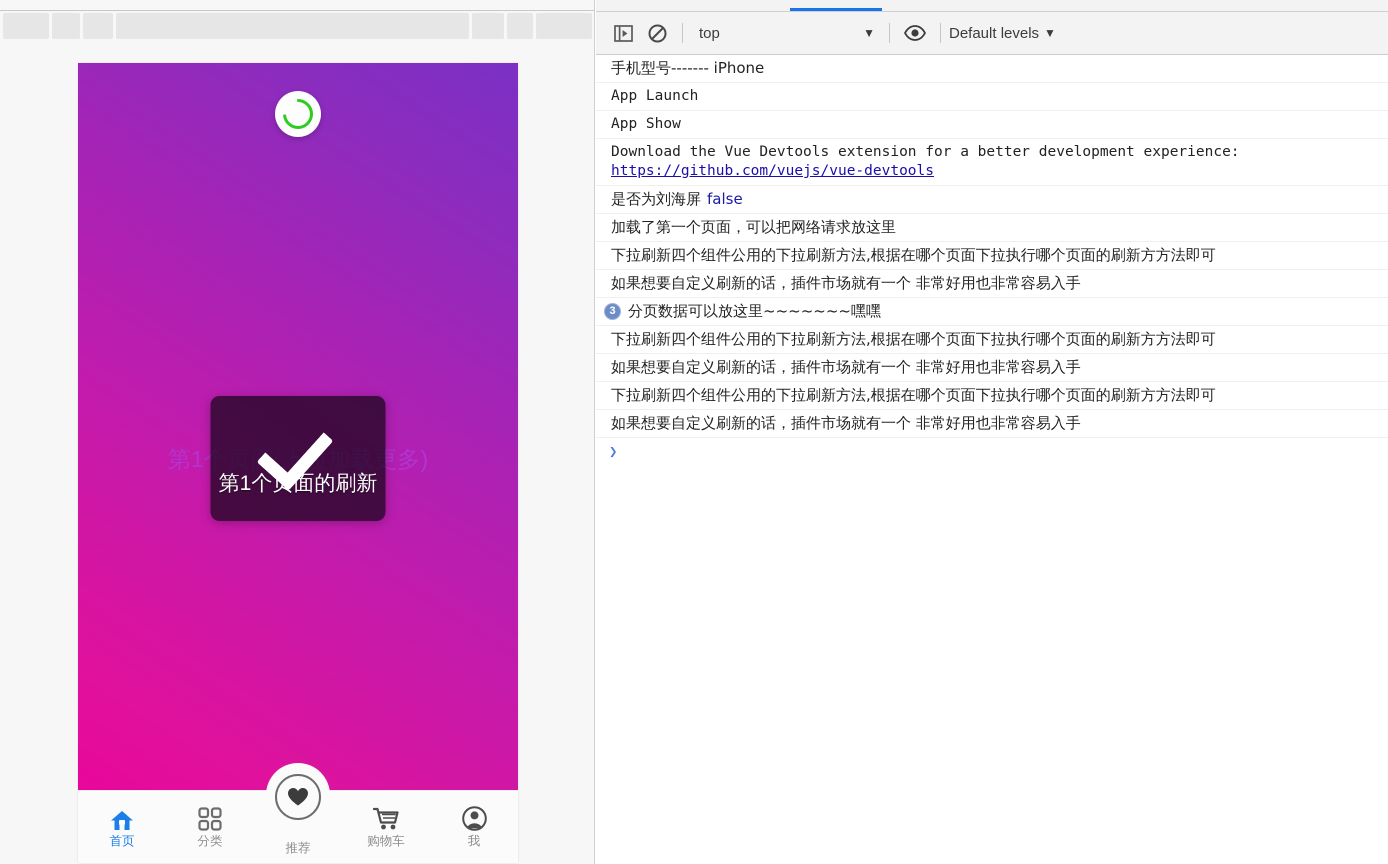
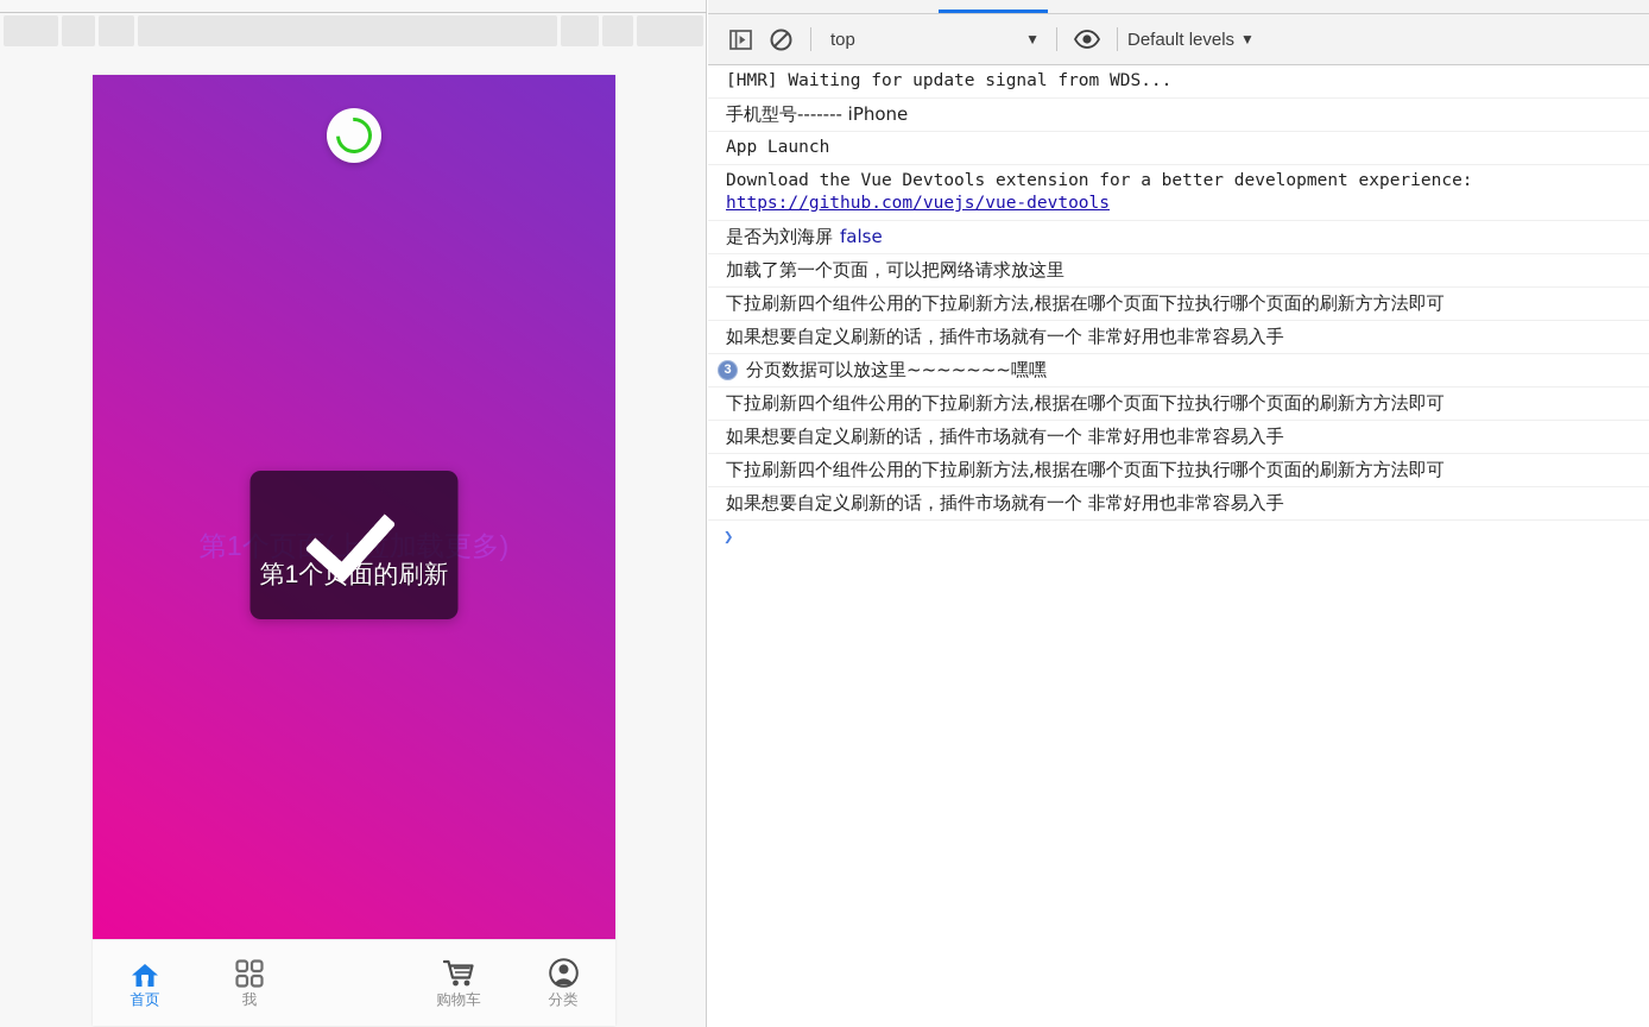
  第1个页面(上拉加载更多)
  第1个页面的刷新
  首页
- 分类
+ 我
  购物车
- 我
+ 分类
- 推荐
  top
  ▼
  Default levels
  ▼
+ [HMR] Waiting for update signal from WDS...
  手机型号------- iPhone
  App Launch
- App Show
  Download the Vue Devtools extension for a better development experience:
  https://github.com/vuejs/vue-devtools
  是否为刘海屏 false
  加载了第一个页面，可以把网络请求放这里
  下拉刷新四个组件公用的下拉刷新方法,根据在哪个页面下拉执行哪个页面的刷新方方法即可
  如果想要自定义刷新的话，插件市场就有一个 非常好用也非常容易入手
  3
  分页数据可以放这里~~~~~~~嘿嘿
  下拉刷新四个组件公用的下拉刷新方法,根据在哪个页面下拉执行哪个页面的刷新方方法即可
  如果想要自定义刷新的话，插件市场就有一个 非常好用也非常容易入手
  下拉刷新四个组件公用的下拉刷新方法,根据在哪个页面下拉执行哪个页面的刷新方方法即可
  如果想要自定义刷新的话，插件市场就有一个 非常好用也非常容易入手
  ❯
